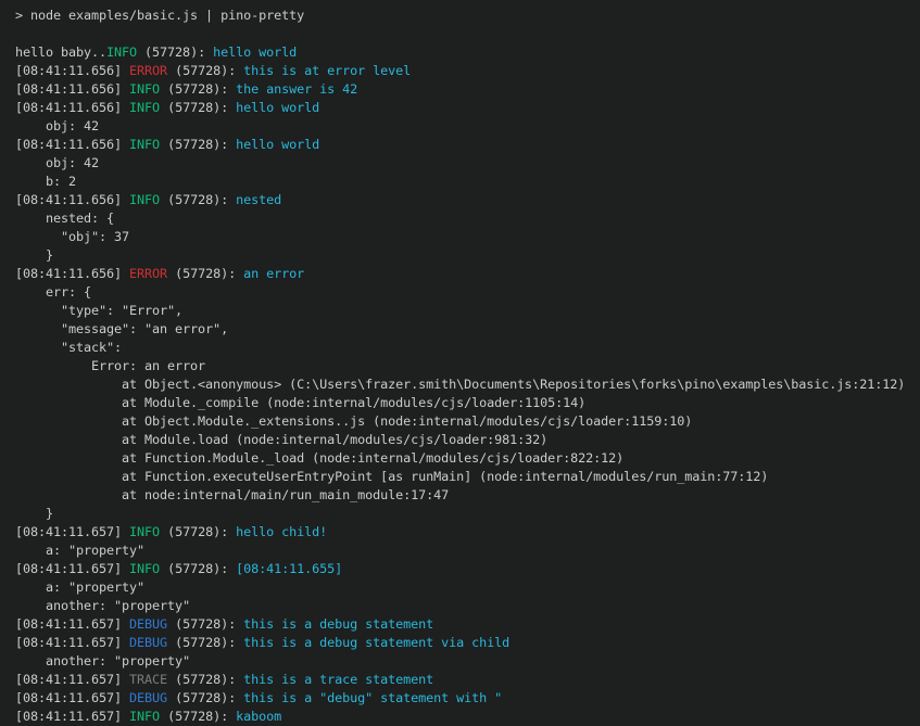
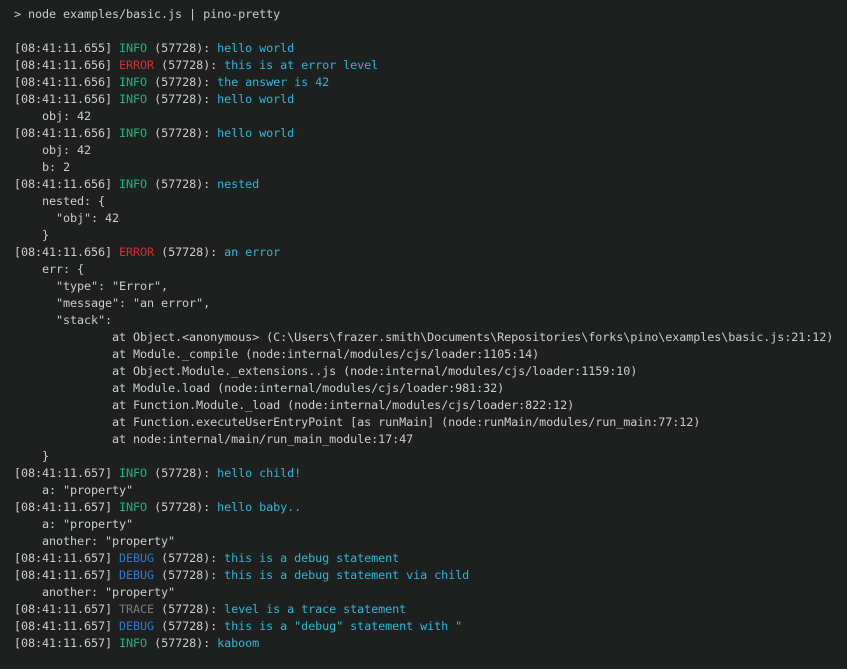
  > node examples/basic.js | pino-pretty
- hello baby..INFO (57728): hello world
+ [08:41:11.655] INFO (57728): hello world
  [08:41:11.656] ERROR (57728): this is at error level
  [08:41:11.656] INFO (57728): the answer is 42
  [08:41:11.656] INFO (57728): hello world
  obj: 42
  [08:41:11.656] INFO (57728): hello world
  obj: 42
  b: 2
  [08:41:11.656] INFO (57728): nested
  nested: {
- "obj": 37
+ "obj": 42
  }
  [08:41:11.656] ERROR (57728): an error
  err: {
  "type": "Error",
  "message": "an error",
  "stack":
- Error: an error
  at Object.<anonymous> (C:\Users\frazer.smith\Documents\Repositories\forks\pino\examples\basic.js:21:12)
  at Module._compile (node:internal/modules/cjs/loader:1105:14)
  at Object.Module._extensions..js (node:internal/modules/cjs/loader:1159:10)
  at Module.load (node:internal/modules/cjs/loader:981:32)
  at Function.Module._load (node:internal/modules/cjs/loader:822:12)
- at Function.executeUserEntryPoint [as runMain] (node:internal/modules/run_main:77:12)
+ at Function.executeUserEntryPoint [as runMain] (node:runMain/modules/run_main:77:12)
  at node:internal/main/run_main_module:17:47
  }
  [08:41:11.657] INFO (57728): hello child!
  a: "property"
- [08:41:11.657] INFO (57728): [08:41:11.655]
+ [08:41:11.657] INFO (57728): hello baby..
  a: "property"
  another: "property"
  [08:41:11.657] DEBUG (57728): this is a debug statement
  [08:41:11.657] DEBUG (57728): this is a debug statement via child
  another: "property"
- [08:41:11.657] TRACE (57728): this is a trace statement
+ [08:41:11.657] TRACE (57728): level is a trace statement
  [08:41:11.657] DEBUG (57728): this is a "debug" statement with "
  [08:41:11.657] INFO (57728): kaboom
